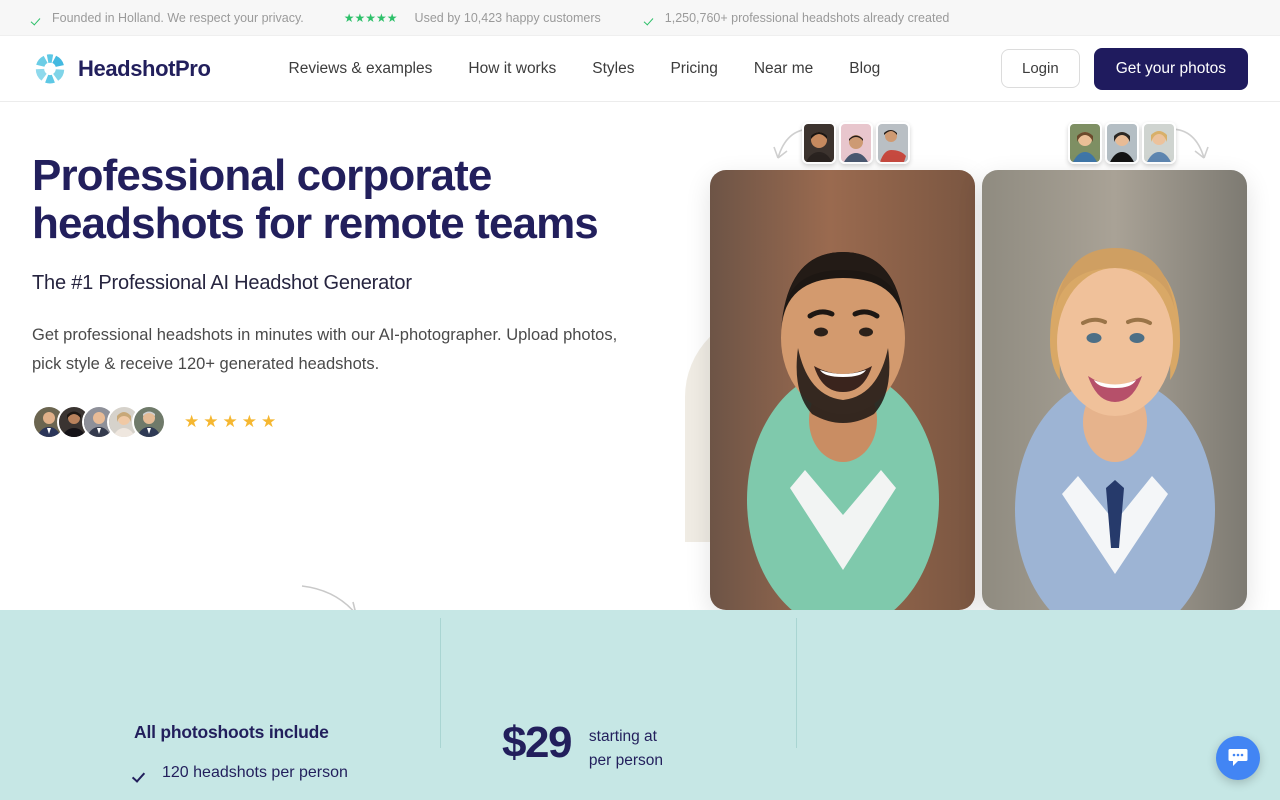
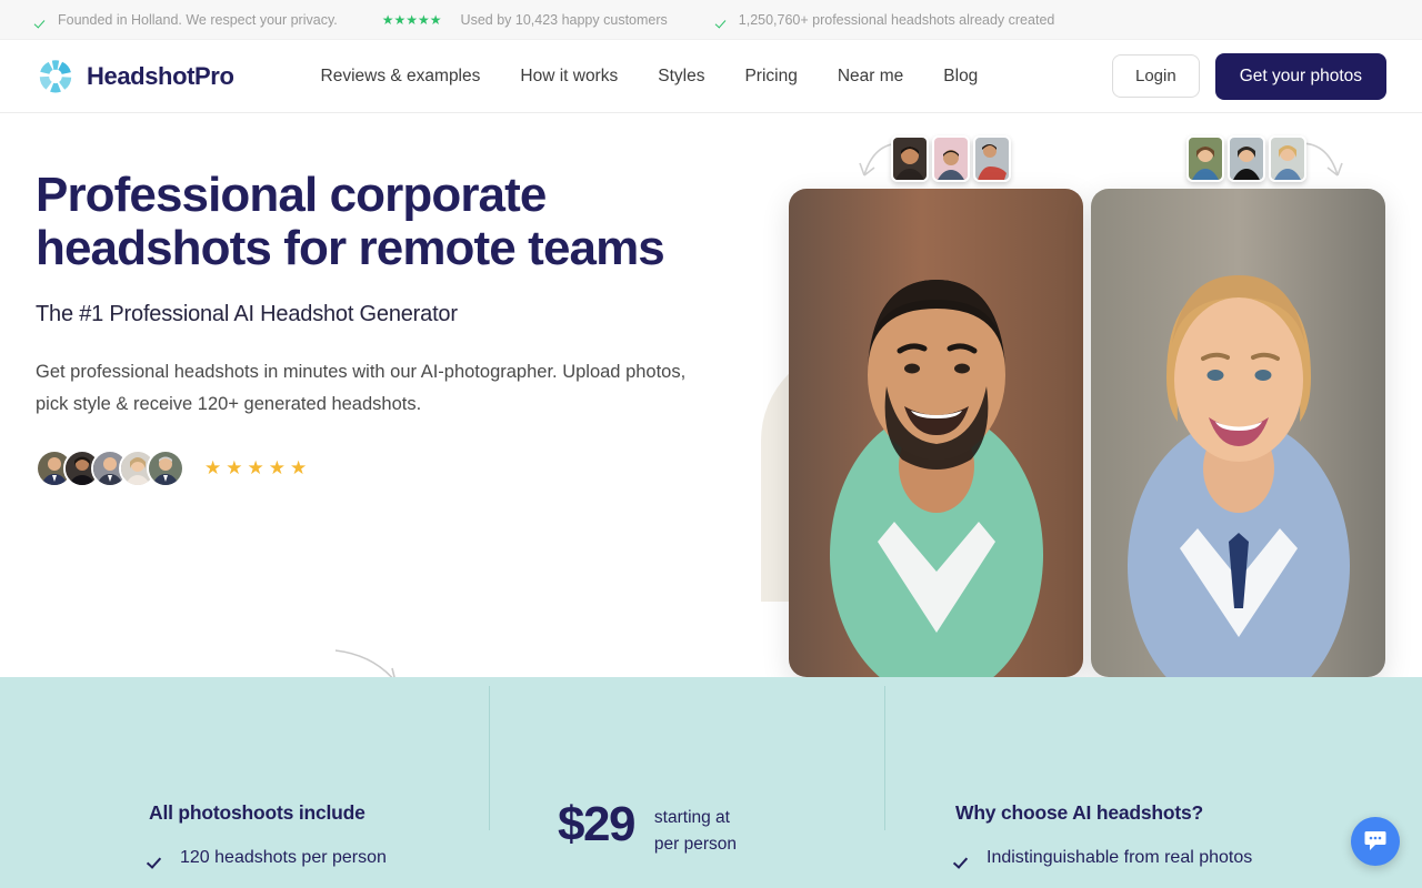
  Founded in Holland. We respect your privacy.
  ★★★★★
  Used by 10,423 happy customers
  1,250,760+ professional headshots already created
  HeadshotPro
  Reviews & examples
  How it works
  Styles
  Pricing
  Near me
  Blog
  Login
  Get your photos
  Professional corporate headshots for remote teams
  The #1 Professional AI Headshot Generator
  Get professional headshots in minutes with our AI-photographer. Upload photos, pick style & receive 120+ generated headshots.
  ★
  ★
  ★
  ★
  ★
  All photoshoots include
  120 headshots per person
  $29
  starting at
  per person
+ Why choose AI headshots?
+ Indistinguishable from real photos
